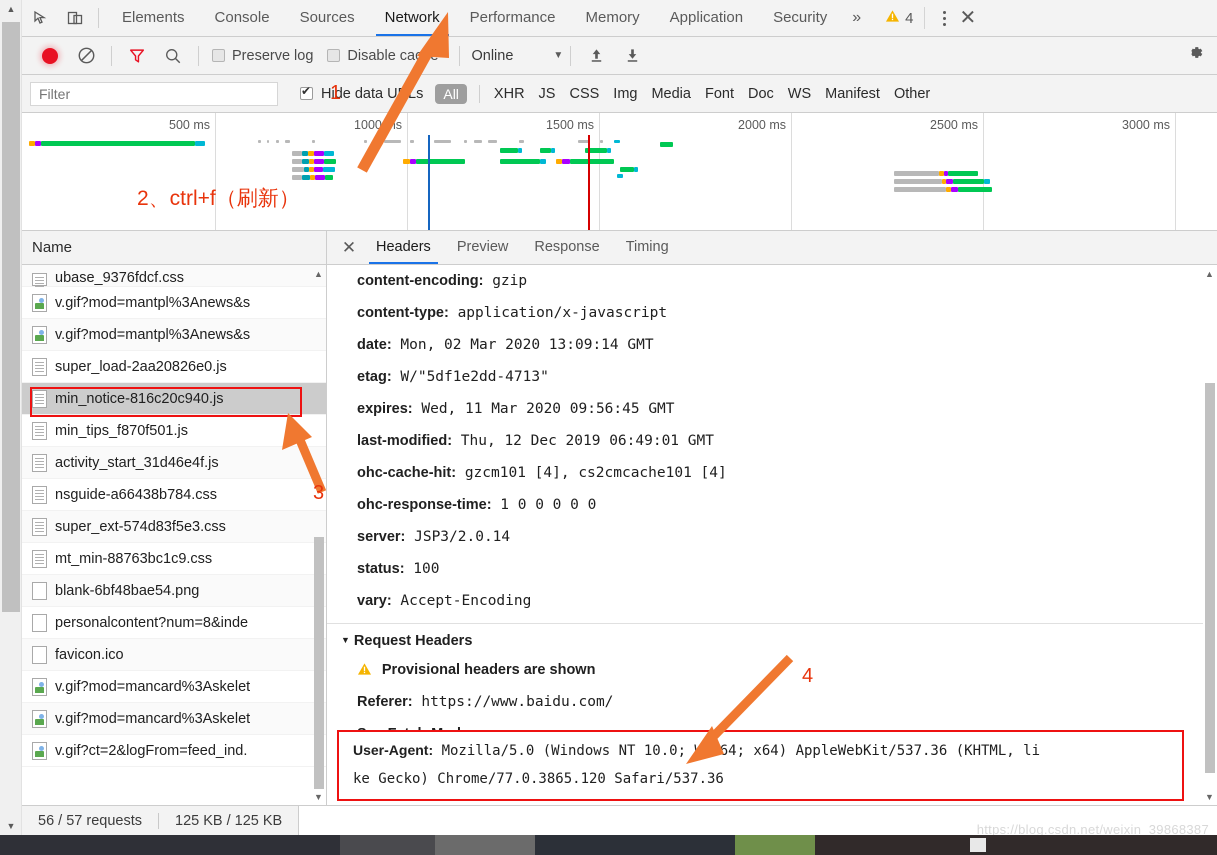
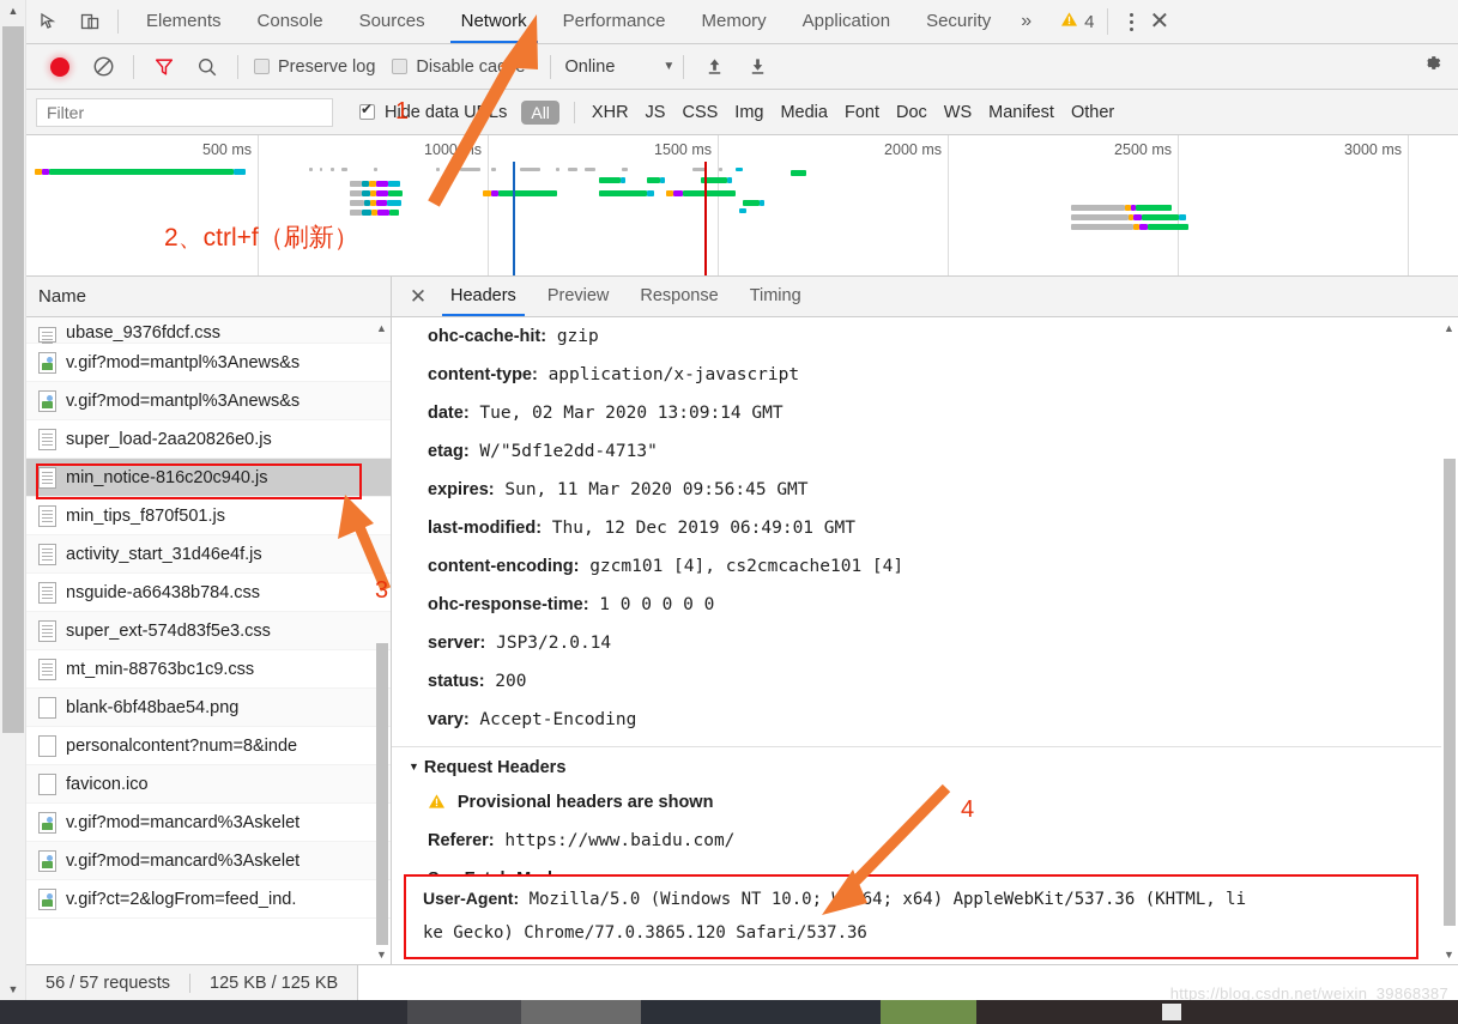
  ▲
  ▼
  Elements
  Console
  Sources
  Network
  Performance
  Memory
  Application
  Security
  »
  4
  ✕
  Preserve log
  Disable ca
  Online
  ▼
  Filter
  Hide data ULs
  All
  XHR
  JS
  CSS
  Img
  Media
  Font
  Doc
  WS
  Manifest
  Other
  500 ms
  1000s
  1500 ms
  2000 ms
  2500 ms
  3000 ms
  2、ctrl+f（刷新）
  Name
  ubase_9376fdcf.css
  v.gif?mod=mantpl%3Anews&s
  v.gif?mod=mantpl%3Anews&s
  super_load-2aa20826e0.js
  min_notice-816c20c940.js
  min_tips_f870f501.js
  activity_start_31d46e4f.js
  nsguide-a66438b784.css
  super_ext-574d83f5e3.css
  mt_min-88763bc1c9.css
  blank-6bf48bae54.png
  personalcontent?num=8&inde
  favicon.ico
  v.gif?mod=mancard%3Askelet
  v.gif?mod=mancard%3Askelet
  v.gif?ct=2&logFrom=feed_ind.
  ▲
  ▼
  ✕
  Headers
  Preview
  Response
  Timing
- content-encoding: gzip
+ ohc-cache-hit: gzip
  content-type: application/x-javascript
- date: Mon, 02 Mar 2020 13:09:14 GMT
+ date: Tue, 02 Mar 2020 13:09:14 GMT
  etag: W/"5df1e2dd-4713"
- expires: Wed, 11 Mar 2020 09:56:45 GMT
+ expires: Sun, 11 Mar 2020 09:56:45 GMT
  last-modified: Thu, 12 Dec 2019 06:49:01 GMT
- ohc-cache-hit: gzcm101 [4], cs2cmcache101 [4]
+ content-encoding: gzcm101 [4], cs2cmcache101 [4]
  ohc-response-time: 1 0 0 0 0 0
  server: JSP3/2.0.14
- status: 100
+ status: 200
  vary: Accept-Encoding
  ▼ Request Headers
  Provisional headers are shown
  Referer: https://www.baidu.com/
  User-Agent: Mozilla/5.0 (Windows NT 10.0;64; x64) AppleWebKit/537.36 (KHTML, li
  ke Gecko) Chrome/77.0.3865.120 Safari/537.36
  ▲
  ▼
  56 / 57 requests
  125 KB / 125 KB
  1
  3
  4
  https://blog.csdn.net/weixin_39868387
